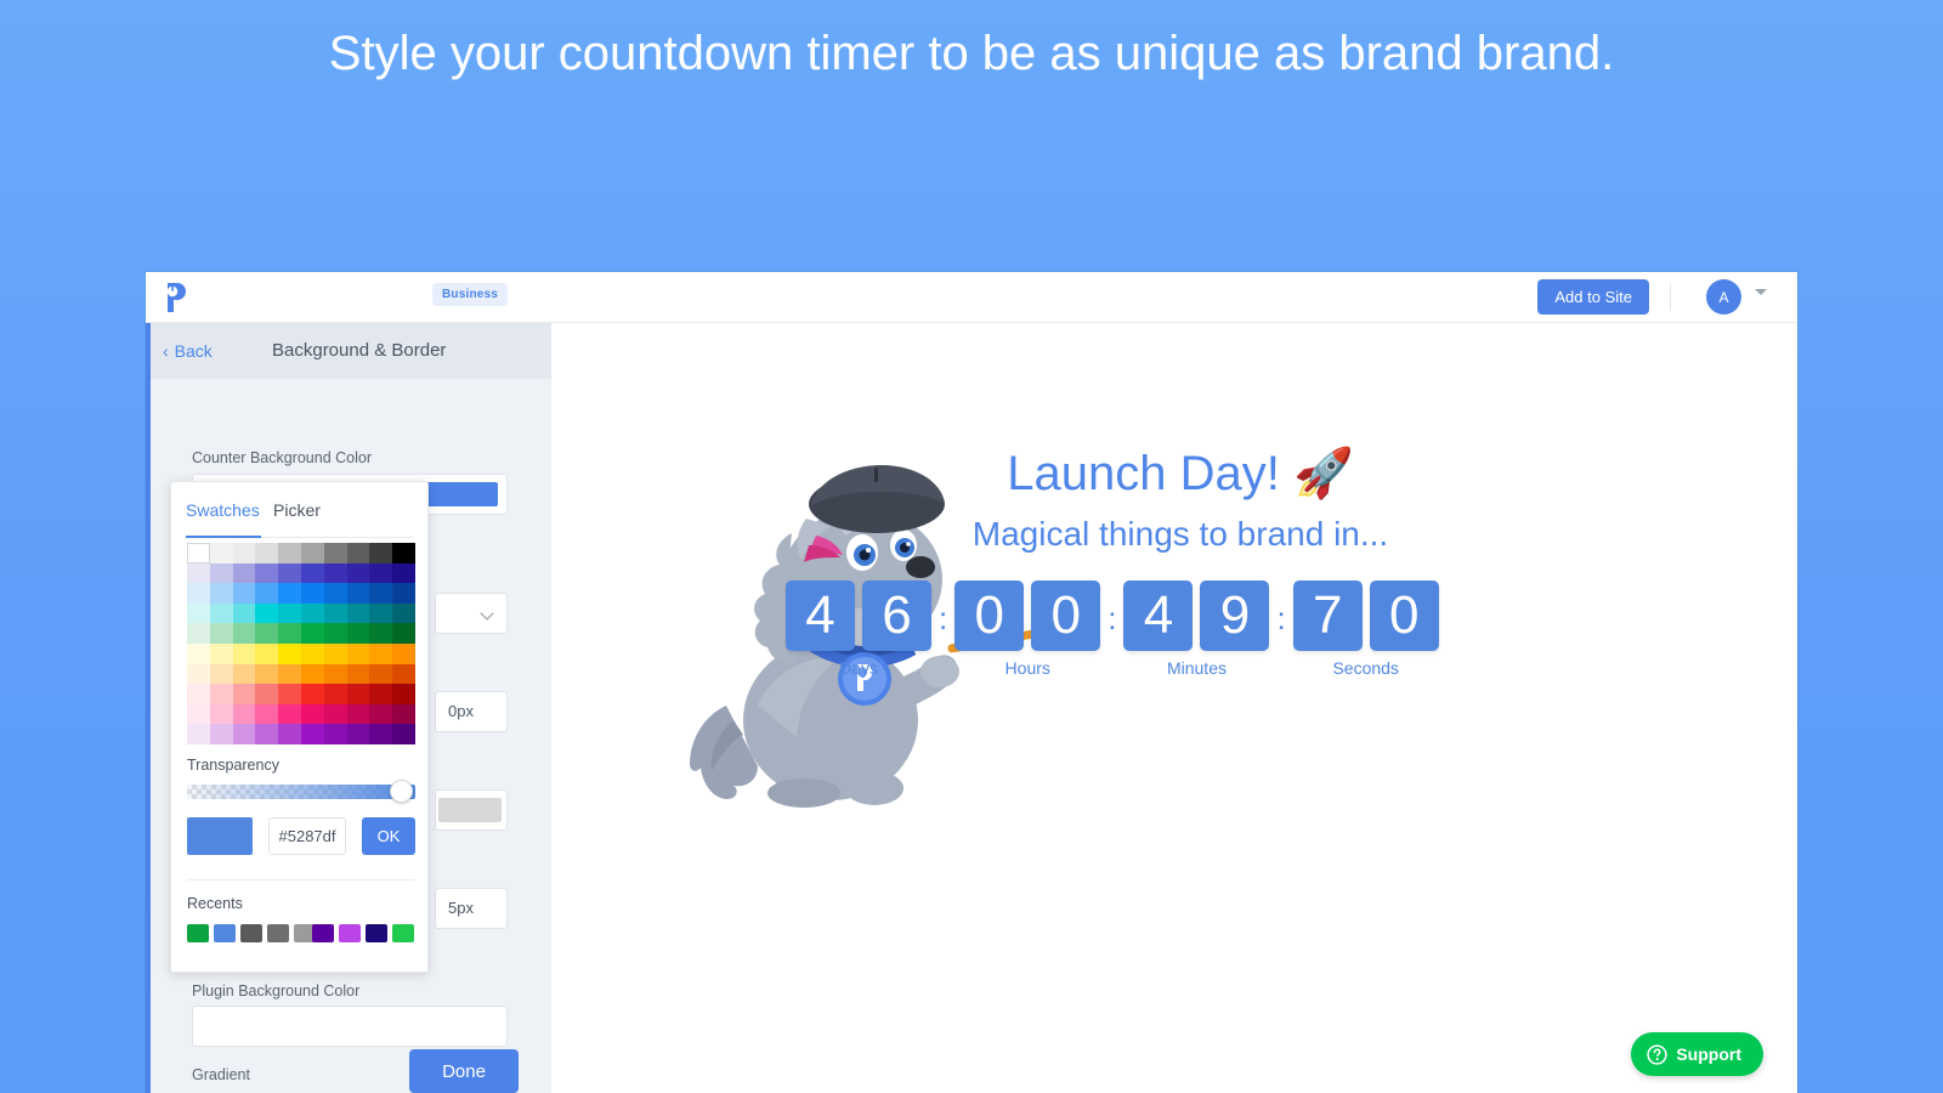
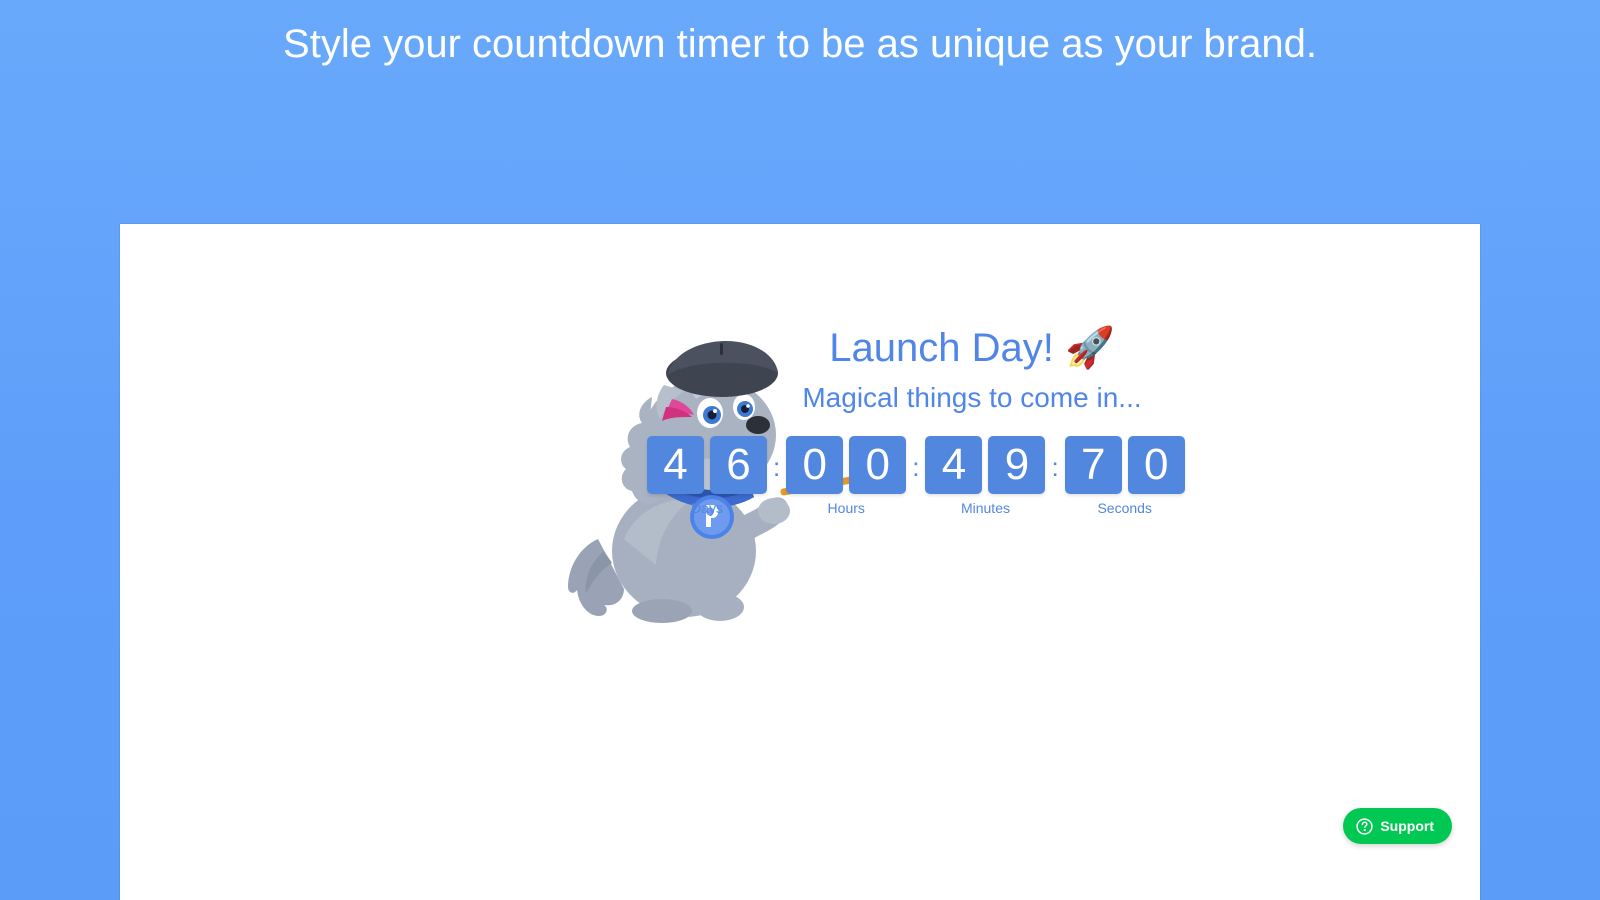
- Style your countdown timer to be as unique as brand brand.
+ Style your countdown timer to be as unique as your brand.
- Business
- Add to Site
- A
- ‹
- Back
- Background & Border
- Counter Background Color
- 0px
- 5px
- Plugin Background Color
- Gradient
- Done
- Swatches
- Picker
- Transparency
- #5287df
- OK
- Recents
  Launch Day! 🚀
- Magical things to brand in...
+ Magical things to come in...
  4
  6
  Days
  :
  0
  0
  Hours
  :
  4
  9
  Minutes
  :
  7
  0
  Seconds
  Support
